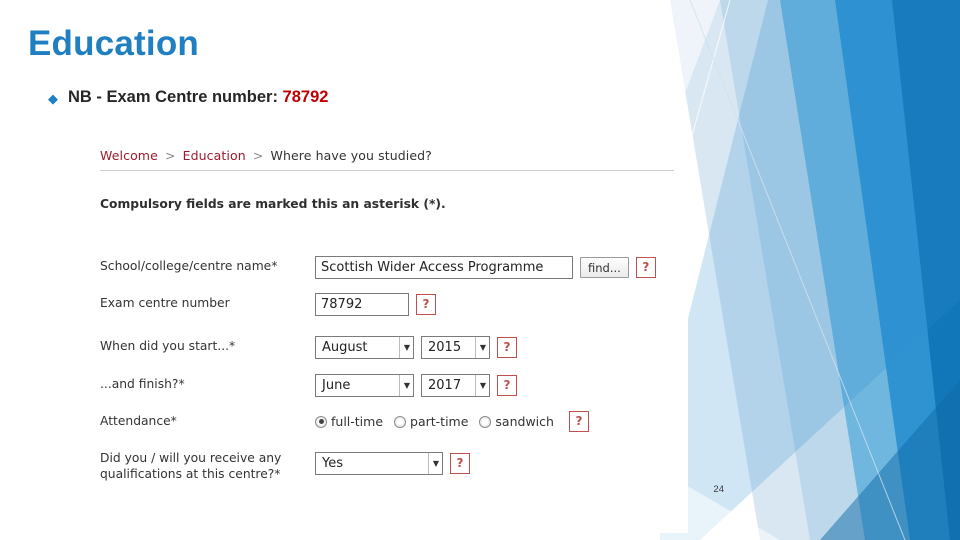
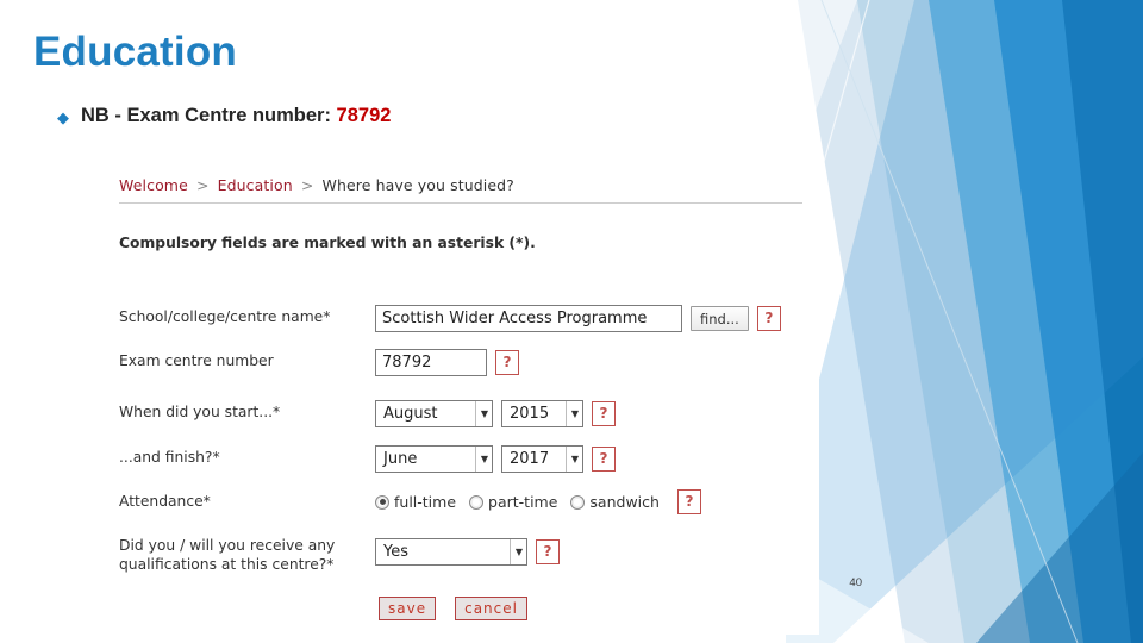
  Education
  ◆
  NB - Exam Centre number: 78792
  Welcome > Education > Where have you studied?
- Compulsory fields are marked this an asterisk (*).
+ Compulsory fields are marked with an asterisk (*).
  School/college/centre name*
  Scottish Wider Access Programme
  find...
  ?
  Exam centre number
  78792
  ?
  When did you start...*
  August
  ▼
  2015
  ▼
  ?
  ...and finish?*
  June
  ▼
  2017
  ▼
  ?
  Attendance*
  full-time
  part-time
  sandwich
  ?
  Did you / will you receive any qualifications at this centre?*
  Yes
  ▼
  ?
+ save
+ cancel
- 24
+ 40
